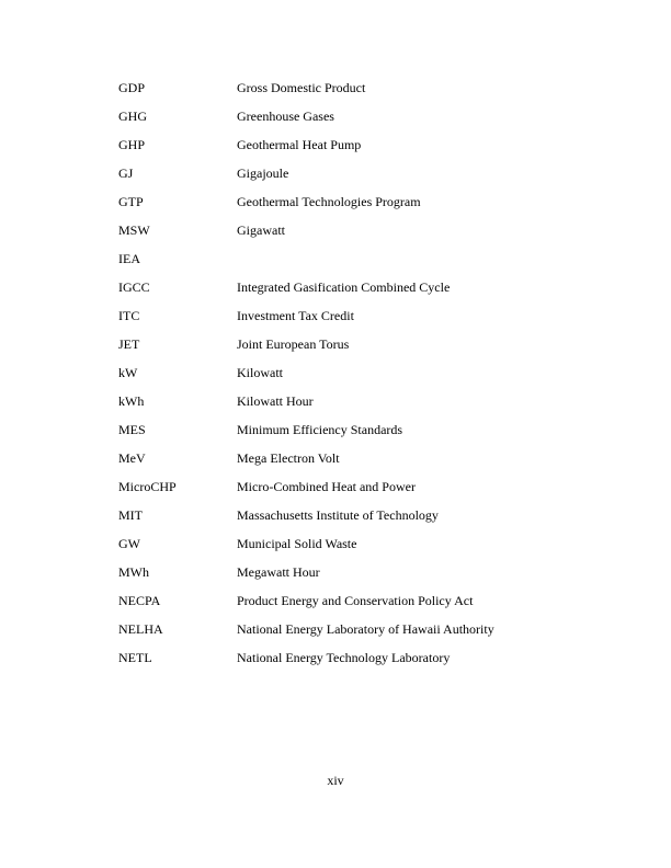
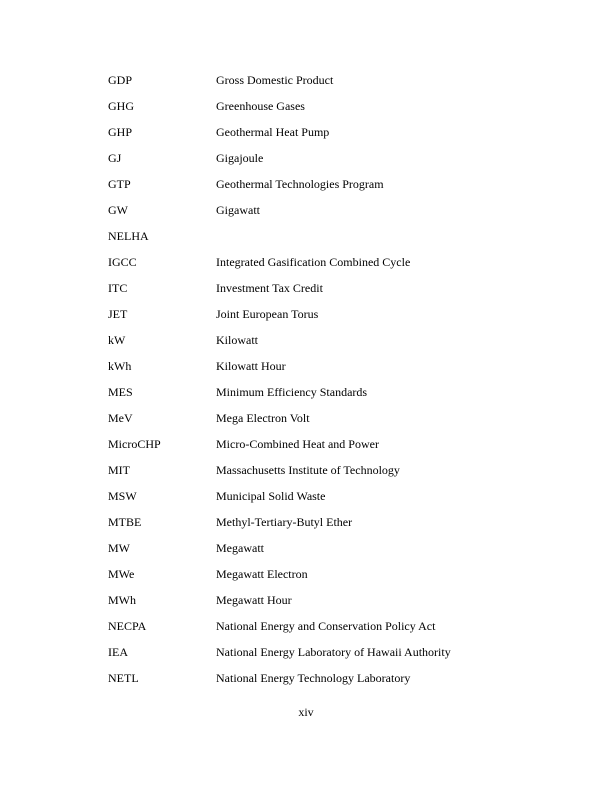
  GDP
  Gross Domestic Product
  GHG
  Greenhouse Gases
  GHP
  Geothermal Heat Pump
  GJ
  Gigajoule
  GTP
  Geothermal Technologies Program
- MSW
+ GW
  Gigawatt
- IEA
+ NELHA
  IGCC
  Integrated Gasification Combined Cycle
  ITC
  Investment Tax Credit
  JET
  Joint European Torus
  kW
  Kilowatt
  kWh
  Kilowatt Hour
  MES
  Minimum Efficiency Standards
  MeV
  Mega Electron Volt
  MicroCHP
  Micro-Combined Heat and Power
  MIT
  Massachusetts Institute of Technology
- GW
+ MSW
  Municipal Solid Waste
+ MTBE
+ Methyl-Tertiary-Butyl Ether
+ MW
+ Megawatt
+ MWe
+ Megawatt Electron
  MWh
  Megawatt Hour
  NECPA
- Product Energy and Conservation Policy Act
+ National Energy and Conservation Policy Act
- NELHA
+ IEA
  National Energy Laboratory of Hawaii Authority
  NETL
  National Energy Technology Laboratory
  xiv
